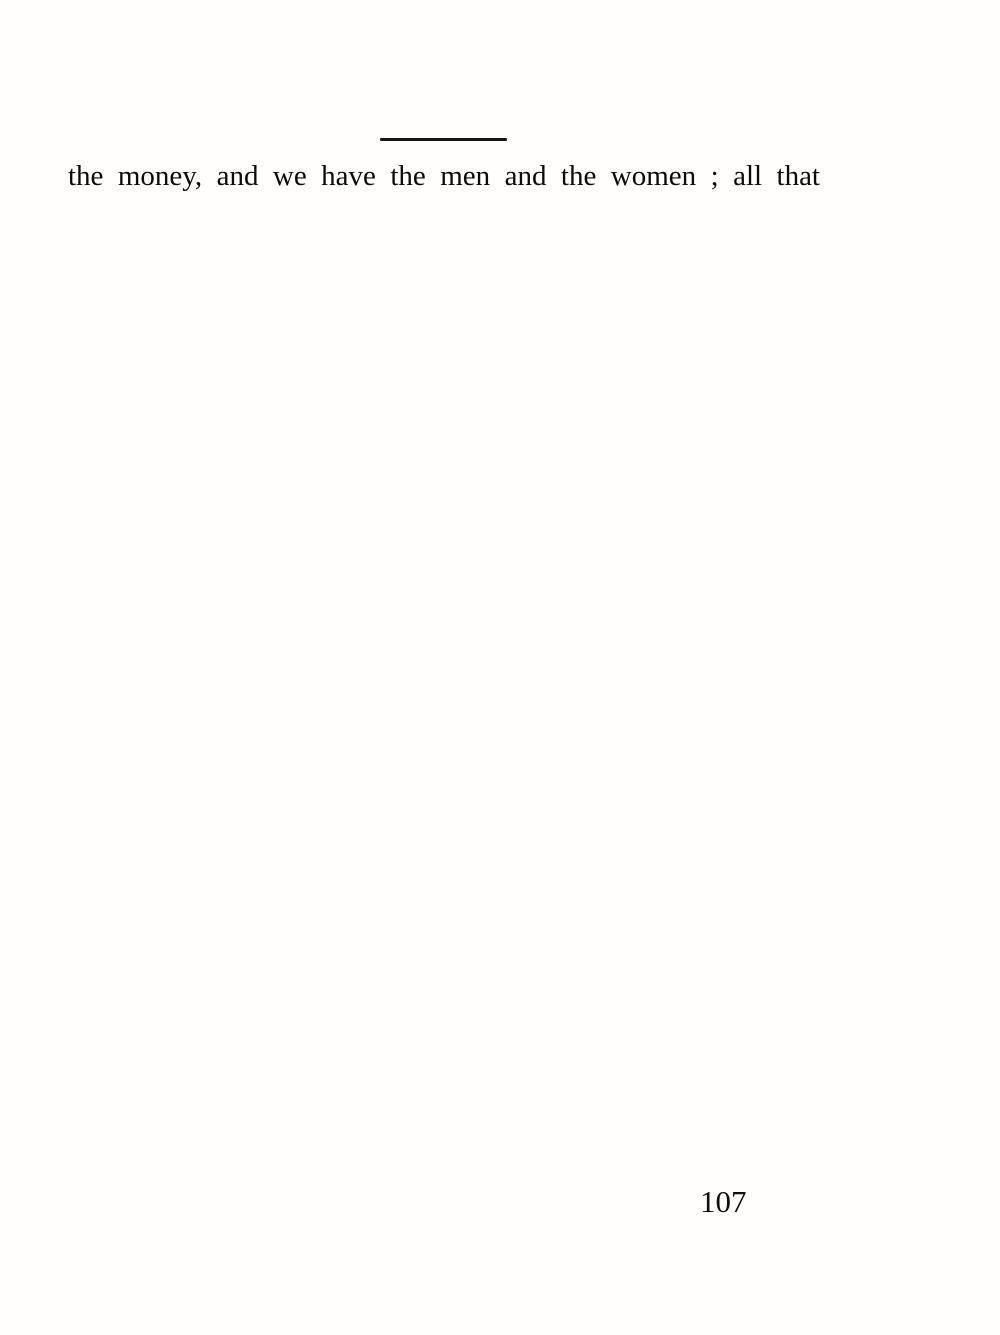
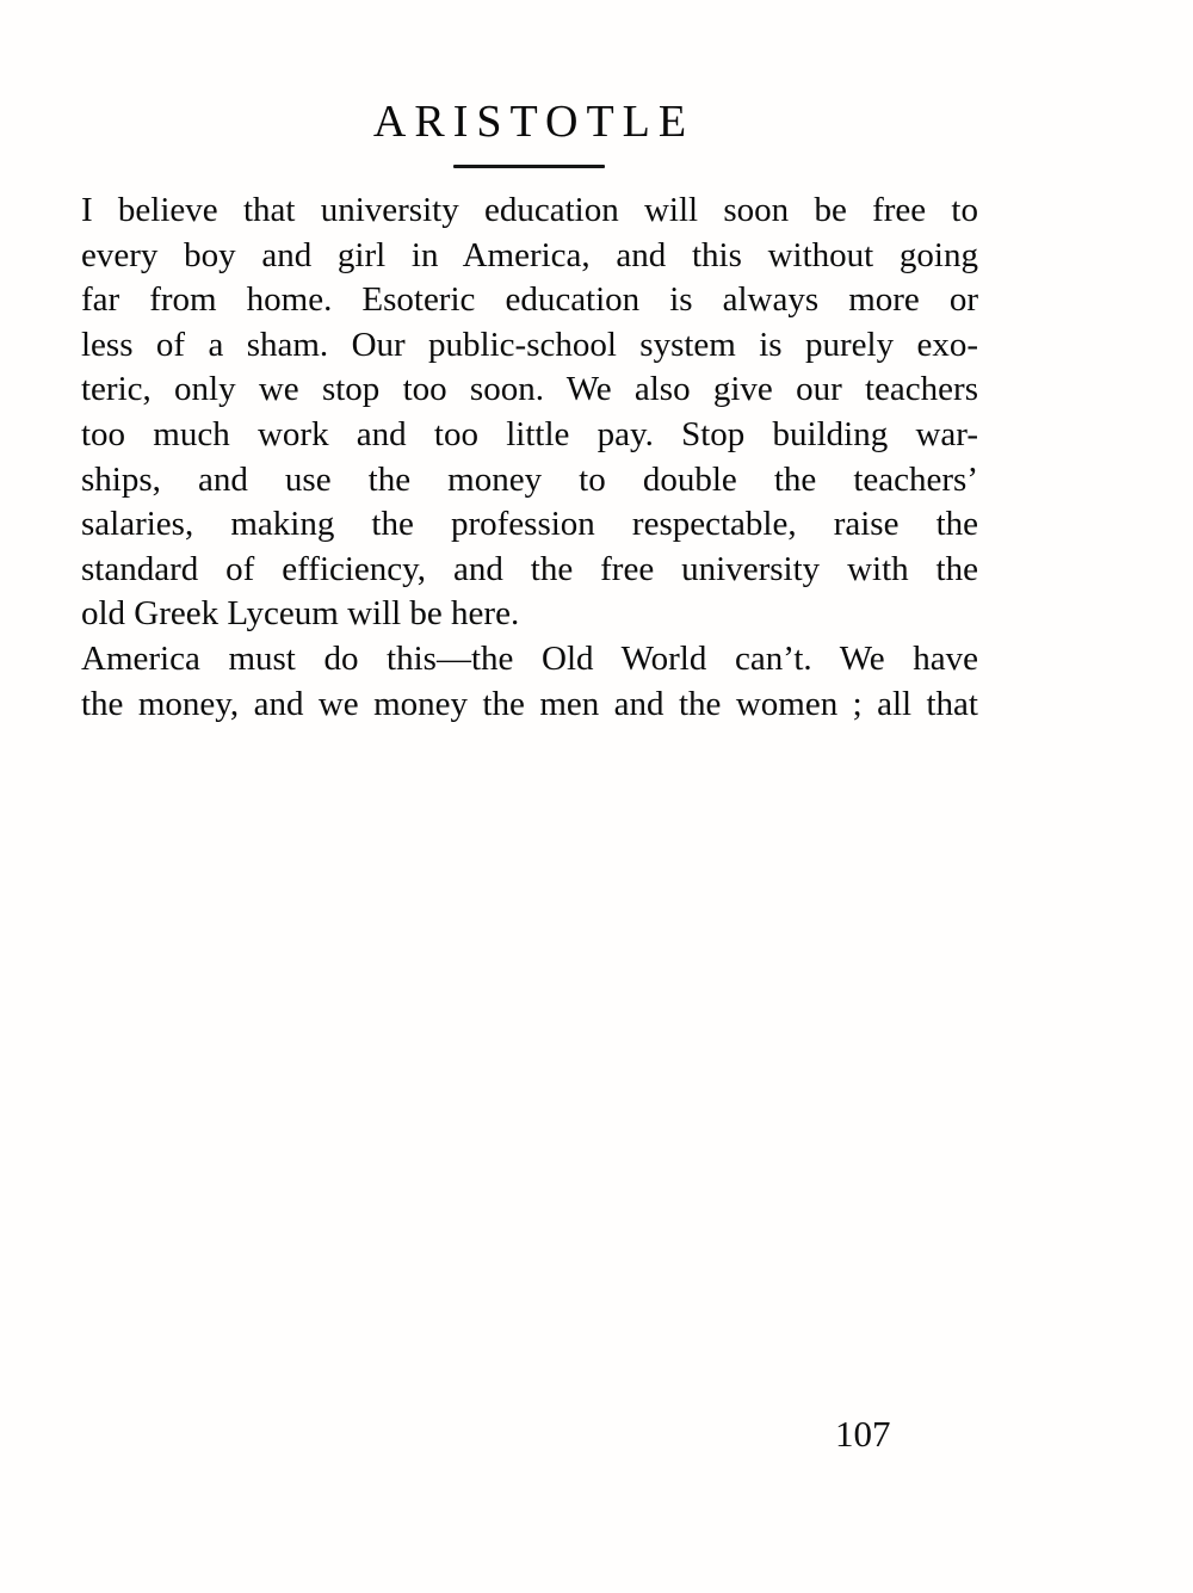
+ ARISTOTLE
+ I believe that university education will soon be free to
+ every boy and girl in America, and this without going
+ far from home. Esoteric education is always more or
+ less of a sham. Our public-school system is purely exo-
+ teric, only we stop too soon. We also give our teachers
+ too much work and too little pay. Stop building war-
+ ships, and use the money to double the teachers’
+ salaries, making the profession respectable, raise the
+ standard of efficiency, and the free university with the
+ old Greek Lyceum will be here.
+ America must do this—the Old World can’t. We have
- the money, and we have the men and the women ; all that
+ the money, and we money the men and the women ; all that
  107
